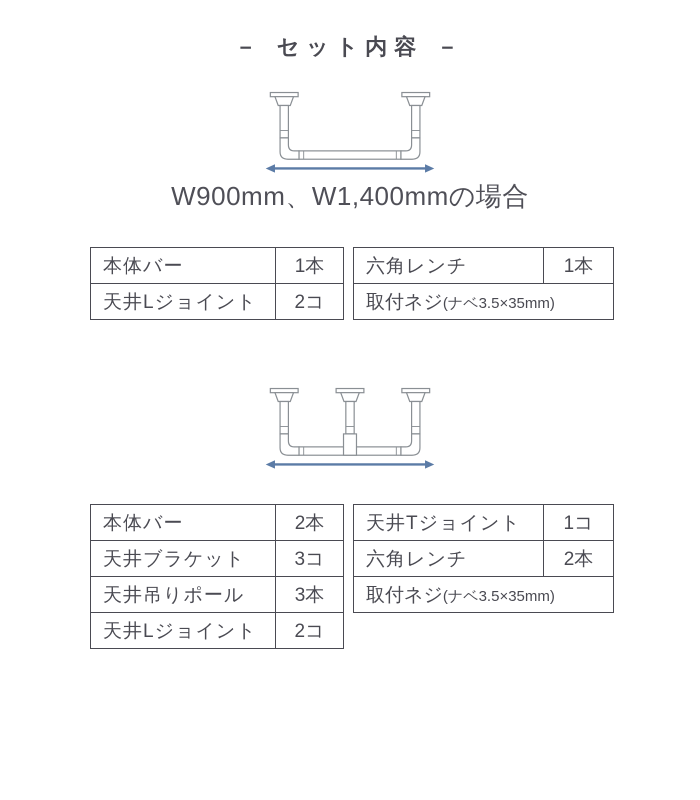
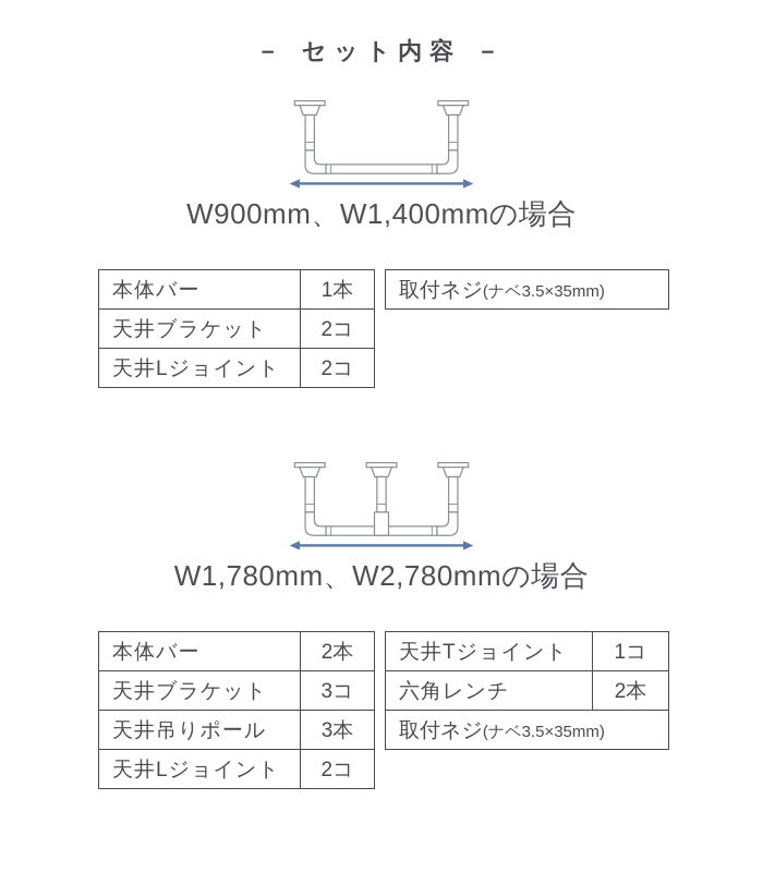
  － セット内容 －
  W900mm、W1,400mmの場合
  本体バー	1本
+ 天井ブラケット	2コ
  天井Lジョイント	2コ
- 六角レンチ	1本
  取付ネジ(ナベ3.5×35mm)
+ W1,780mm、W2,780mmの場合
  本体バー	2本
  天井ブラケット	3コ
  天井吊りポール	3本
  天井Lジョイント	2コ
  天井Tジョイント	1コ
  六角レンチ	2本
  取付ネジ(ナベ3.5×35mm)
